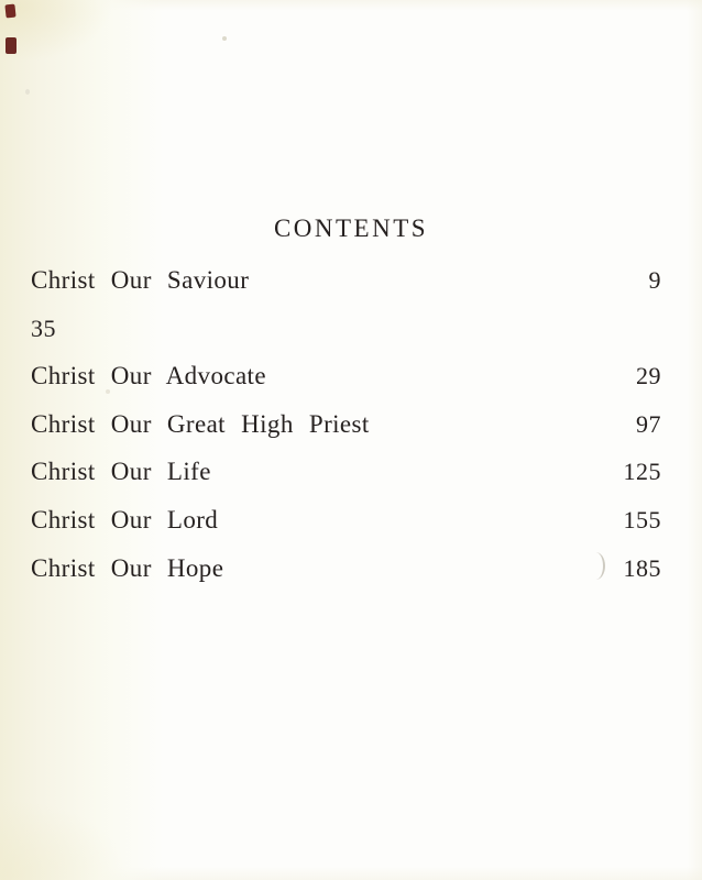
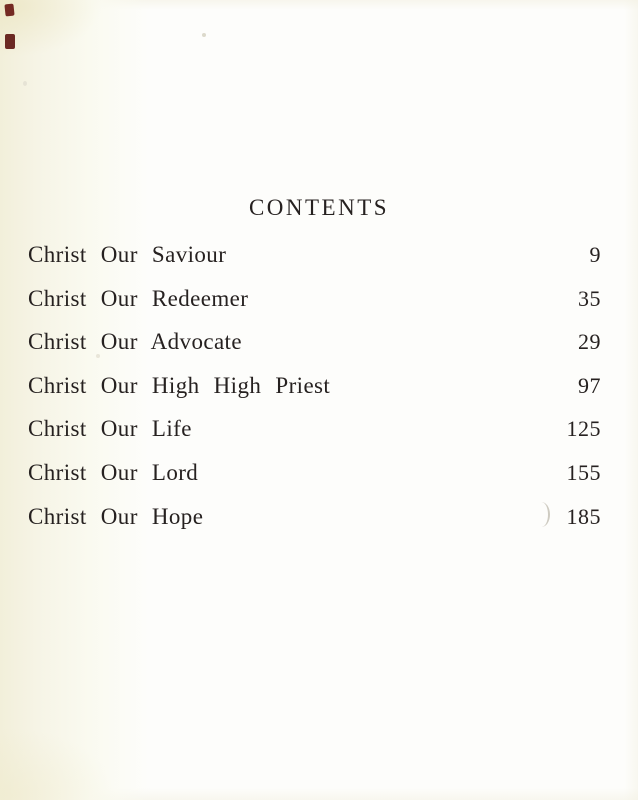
  CONTENTS
  Christ Our Saviour
  9
+ Christ Our Redeemer
  35
  Christ Our Advocate
  29
- Christ Our Great High Priest
+ Christ Our High High Priest
  97
  Christ Our Life
  125
  Christ Our Lord
  155
  Christ Our Hope
  185
